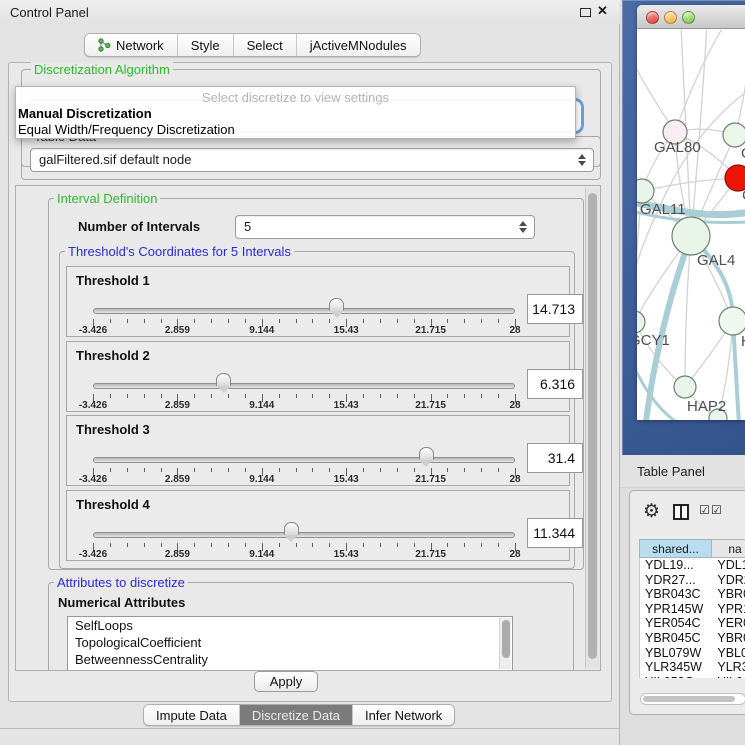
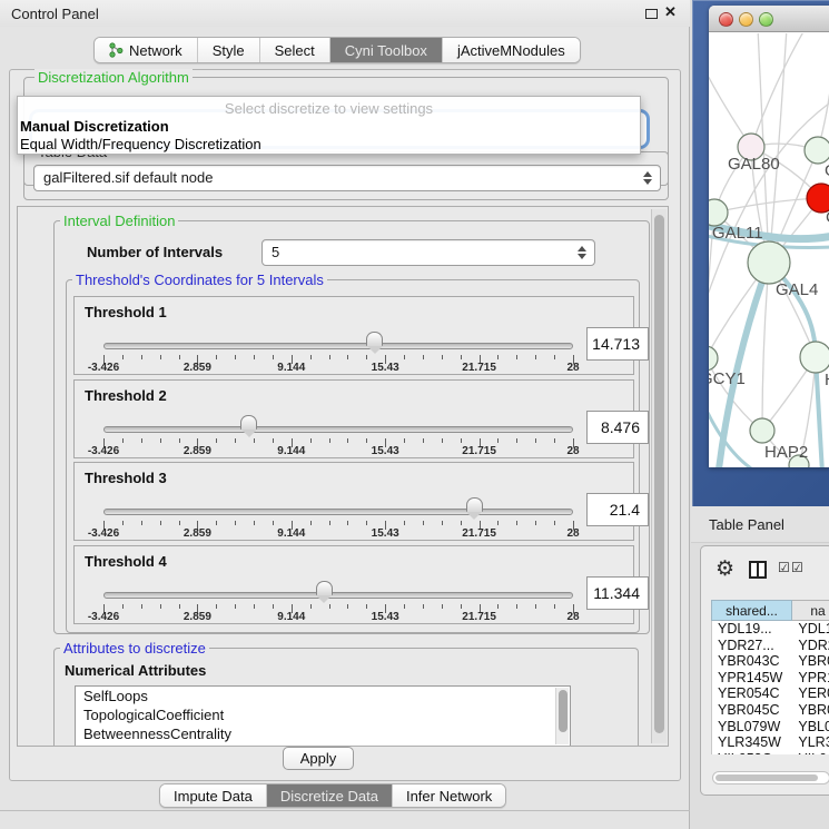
  Control Panel
  ✕
  Network
  Style
  Select
+ Cyni Toolbox
  jActiveMNodules
  Discretization Algorithm
  Select discretize to view settings
  Manual Discretization
  Equal Width/Frequency Discretization
  galFiltered.sif default node
  Interval Definition
  Number of Intervals
  5
  Threshold's Coordinates for 5 Intervals
  Threshold 1
  -3.426
  2.859
  9.144
  15.43
  21.715
  28
  14.713
  Threshold 2
  -3.426
  2.859
  9.144
  15.43
  21.715
  28
- 6.316
+ 8.476
  Threshold 3
  -3.426
  2.859
  9.144
  15.43
  21.715
  28
- 31.4
+ 21.4
  Threshold 4
  -3.426
  2.859
  9.144
  15.43
  21.715
  28
  11.344
  Attributes to discretize
  Numerical Attributes
  SelfLoops
  TopologicalCoefficient
  BetweennessCentrality
  Apply
  Impute Data
  Discretize Data
  Infer Network
  GAL80
  GAL11
  GAL4
  CY1
  HAP2
  Table Panel
  ⚙
  ☑
  ☑
  shared...
  na
  YDL19...
  YDL
  YDR27...
  YDR
  YBR043C
  YBR
  YPR145W
  YPR
  YER054C
  YER
  YBR045C
  YBR
  YBL079W
  YBL0
  YLR345W
  YLR
